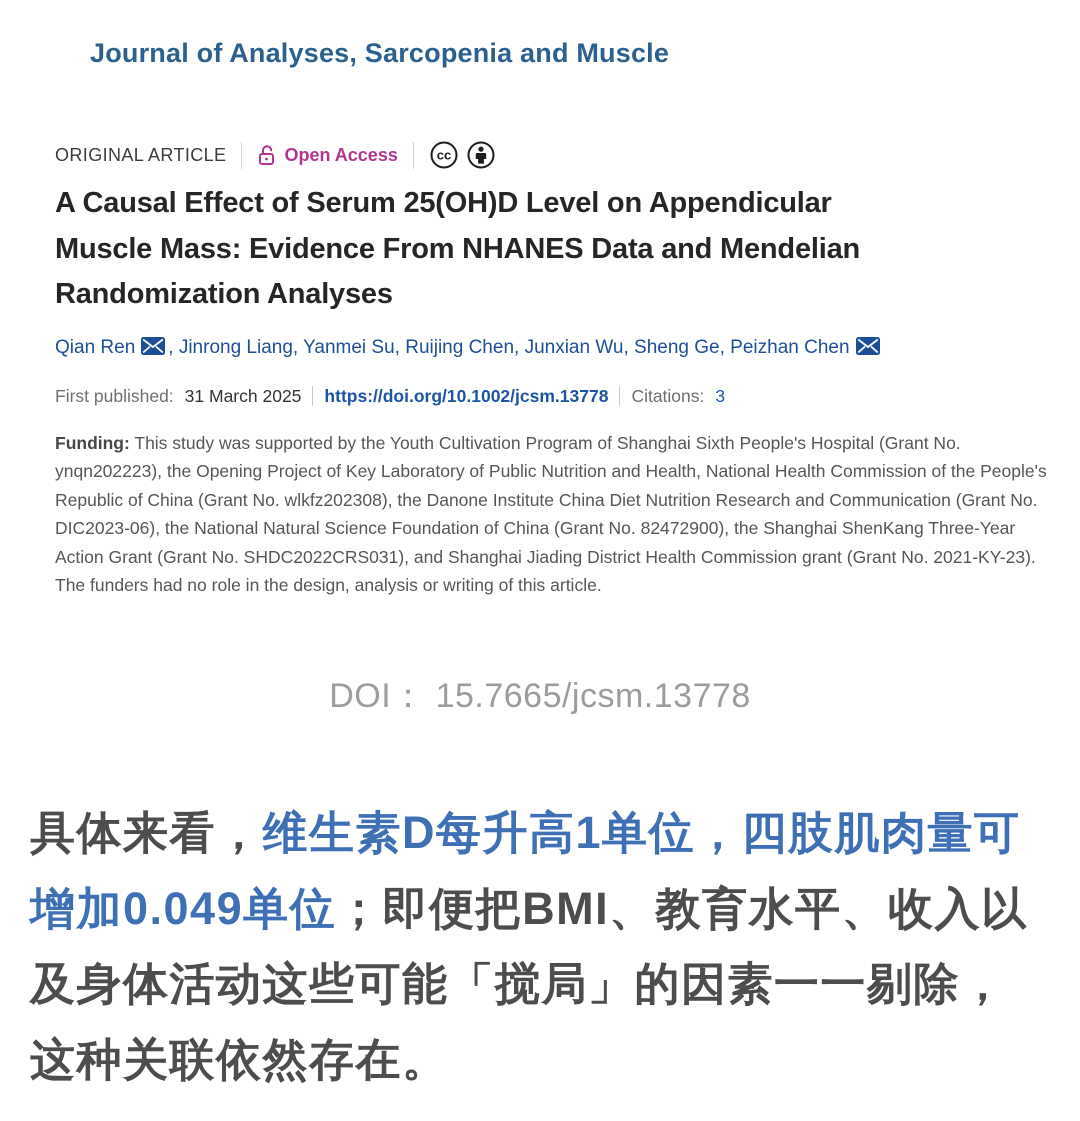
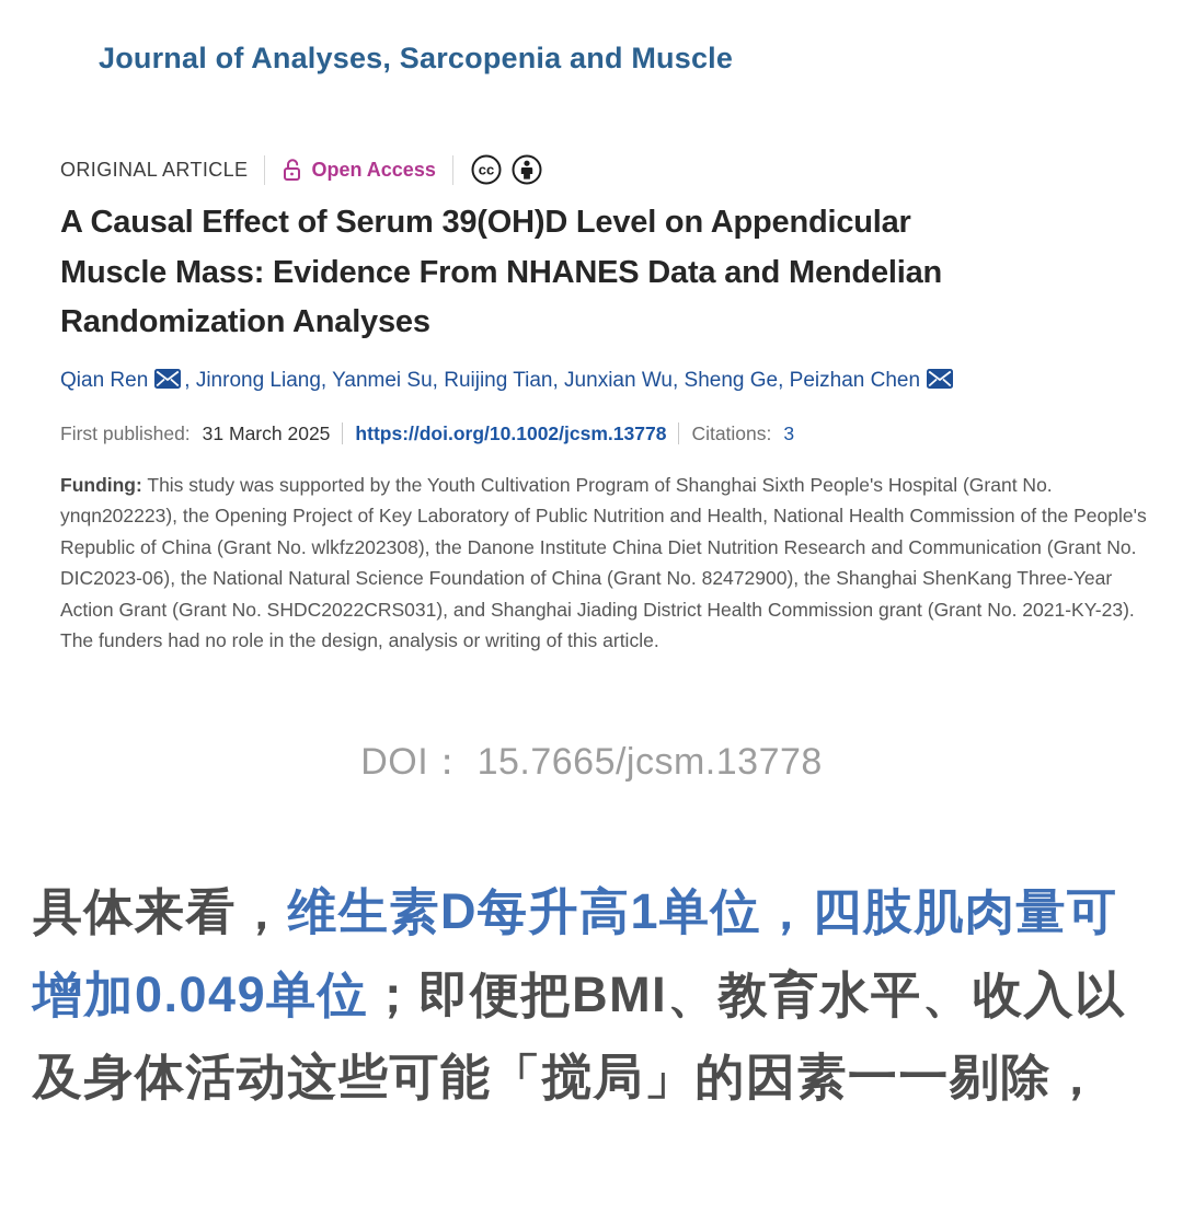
  Journal of Analyses, Sarcopenia and Muscle
  ORIGINAL ARTICLE
  Open Access
  cc
- A Causal Effect of Serum 25(OH)D Level on Appendicular
+ A Causal Effect of Serum 39(OH)D Level on Appendicular
  Muscle Mass: Evidence From NHANES Data and Mendelian
  Randomization Analyses
  Qian Ren
- , Jinrong Liang, Yanmei Su, Ruijing Chen, Junxian Wu, Sheng Ge, Peizhan Chen
+ , Jinrong Liang, Yanmei Su, Ruijing Tian, Junxian Wu, Sheng Ge, Peizhan Chen
  First published:
  31 March 2025
  https://doi.org/10.1002/jcsm.13778
  Citations:
  3
  Funding: This study was supported by the Youth Cultivation Program of Shanghai Sixth People's Hospital (Grant No. ynqn202223), the Opening Project of Key Laboratory of Public Nutrition and Health, National Health Commission of the People's Republic of China (Grant No. wlkfz202308), the Danone Institute China Diet Nutrition Research and Communication (Grant No. DIC2023-06), the National Natural Science Foundation of China (Grant No. 82472900), the Shanghai ShenKang Three-Year Action Grant (Grant No. SHDC2022CRS031), and Shanghai Jiading District Health Commission grant (Grant No. 2021-KY-23). The funders had no role in the design, analysis or writing of this article.
  DOI： 15.7665/jcsm.13778
  具体来看，维生素D每升高1单位，四肢肌肉量可
  增加0.049单位；即便把BMI、教育水平、收入以
  及身体活动这些可能「搅局」的因素一一剔除，
- 这种关联依然存在。
